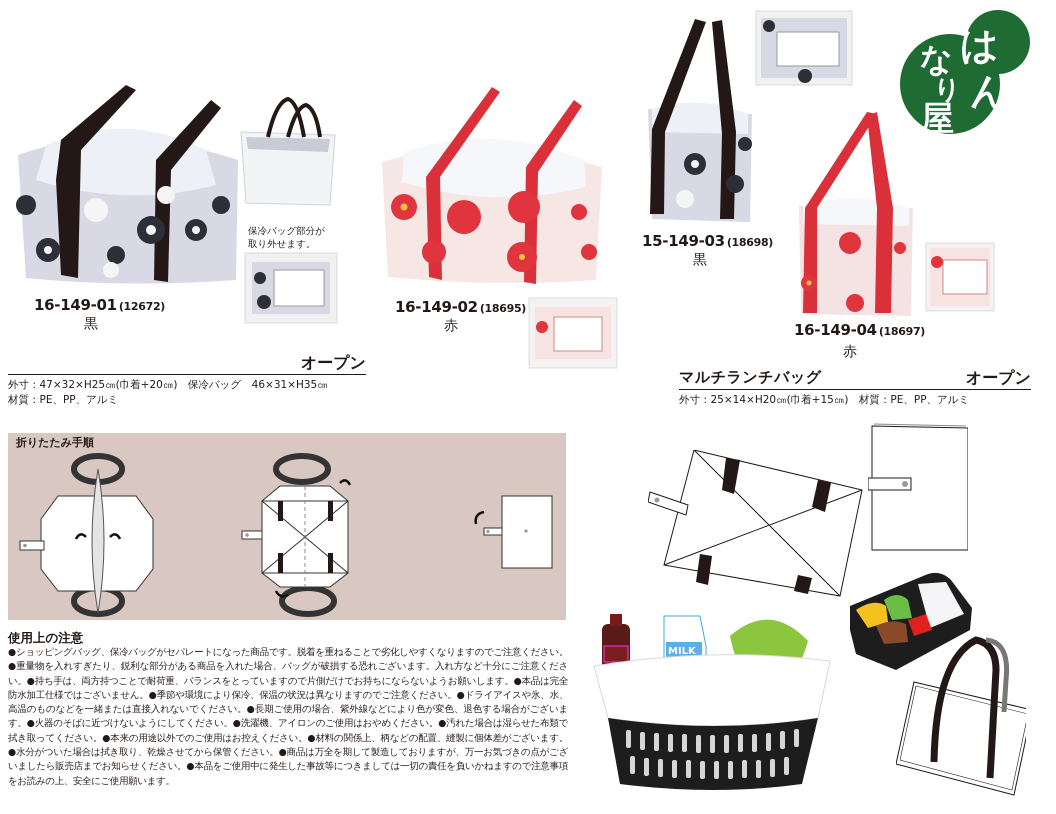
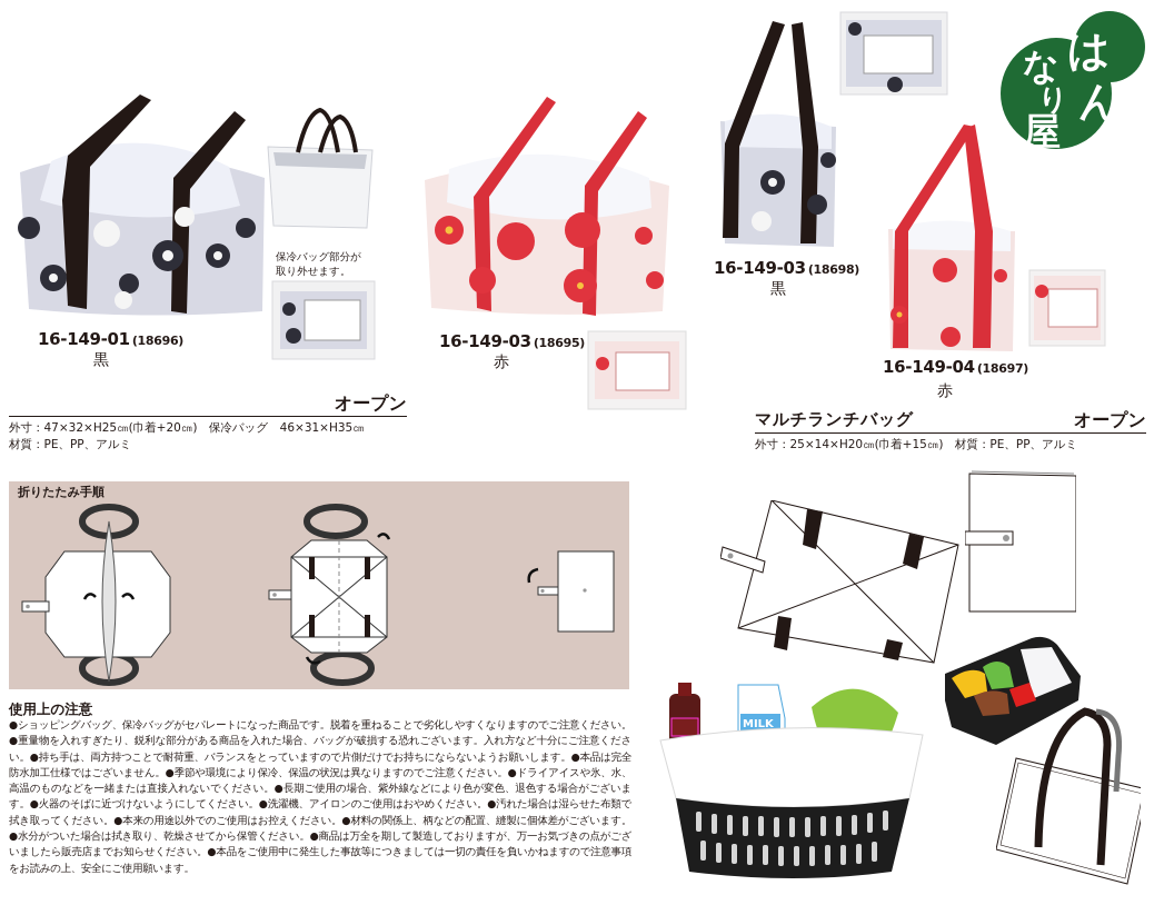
  保冷バッグ部分が
  取り外せます。
  な
  は
  り
  ん
  屋
- 16-149-01 (12672)
+ 16-149-01 (18696)
  黒
- 16-149-02 (18695)
+ 16-149-03 (18695)
  赤
- 15-149-03 (18698)
+ 16-149-03 (18698)
  黒
  16-149-04 (18697)
  赤
  オープン
  外寸：47×32×H25㎝(巾着+20㎝) 保冷バッグ 46×31×H35㎝
  材質：PE、PP、アルミ
  マルチランチバッグ
  オープン
  外寸：25×14×H20㎝(巾着+15㎝) 材質：PE、PP、アルミ
  折りたたみ手順
  使用上の注意
  ●ショッピングバッグ、保冷バッグがセパレートになった商品です。脱着を重ねることで劣化しやすくなりますのでご注意ください。●重量物を入れすぎたり、鋭利な部分がある商品を入れた場合、バッグが破損する恐れございます。入れ方など十分にご注意ください。●持ち手は、両方持つことで耐荷重、バランスをとっていますので片側だけでお持ちにならないようお願いします。●本品は完全防水加工仕様ではございません。●季節や環境により保冷、保温の状況は異なりますのでご注意ください。●ドライアイスや氷、水、高温のものなどを一緒または直接入れないでください。●長期ご使用の場合、紫外線などにより色が変色、退色する場合がございます。●火器のそばに近づけないようにしてください。●洗濯機、アイロンのご使用はおやめください。●汚れた場合は湿らせた布類で拭き取ってください。●本来の用途以外でのご使用はお控えください。●材料の関係上、柄などの配置、縫製に個体差がございます。●水分がついた場合は拭き取り、乾燥させてから保管ください。●商品は万全を期して製造しておりますが、万一お気づきの点がございましたら販売店までお知らせください。●本品をご使用中に発生した事故等につきましては一切の責任を負いかねますので注意事項をお読みの上、安全にご使用願います。
  MILK
